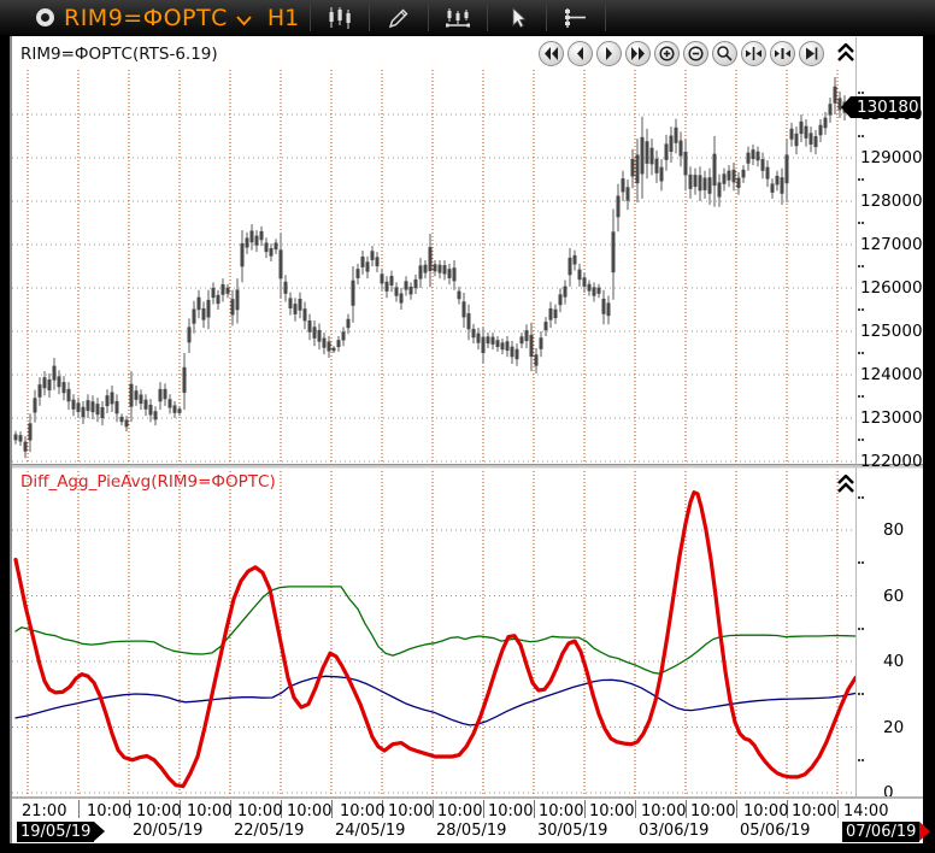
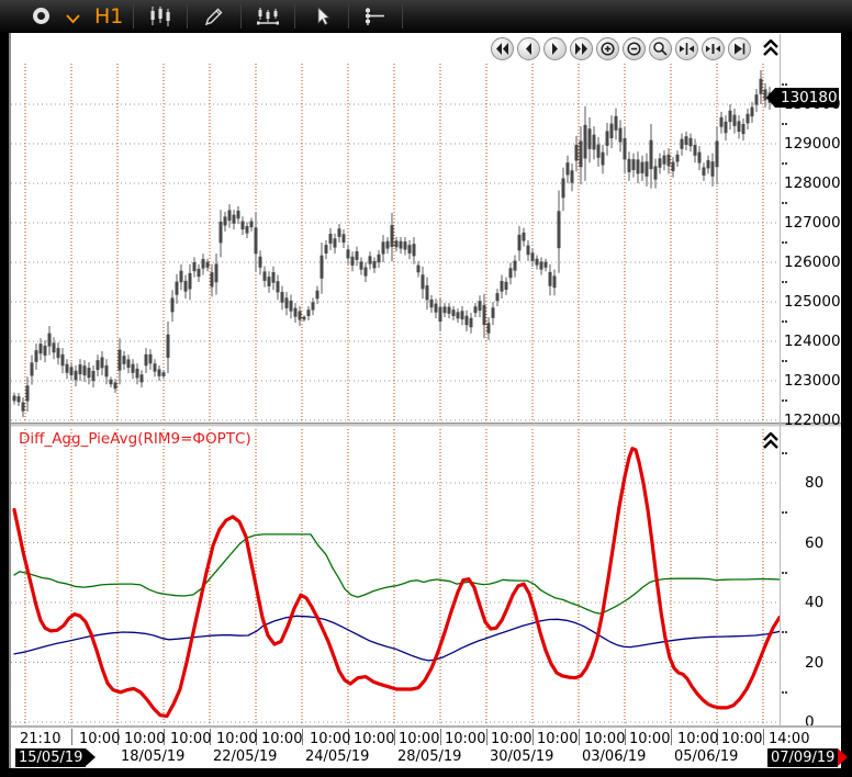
- RIM9=ФОРТС
  H1
- RIM9=ФОРТС(RTS-6.19)
  Diff_Agg_PieAvg(RIM9=ФОРТС)
  129000
  128000
  127000
  126000
  125000
  124000
  123000
  122000
  80
  60
  40
  20
  0
- 21:00
+ 21:10
  10:00
  10:00
  10:00
  10:00
  10:00
  10:00
  10:00
  10:00
  10:00
  10:00
  10:00
  10:00
  10:00
  10:00
  10:00
  14:00
- 20/05/19
+ 18/05/19
  22/05/19
  24/05/19
  28/05/19
  30/05/19
  03/06/19
  05/06/19
  130180
- 19/05/19
+ 15/05/19
- 07/06/19
+ 07/09/19
